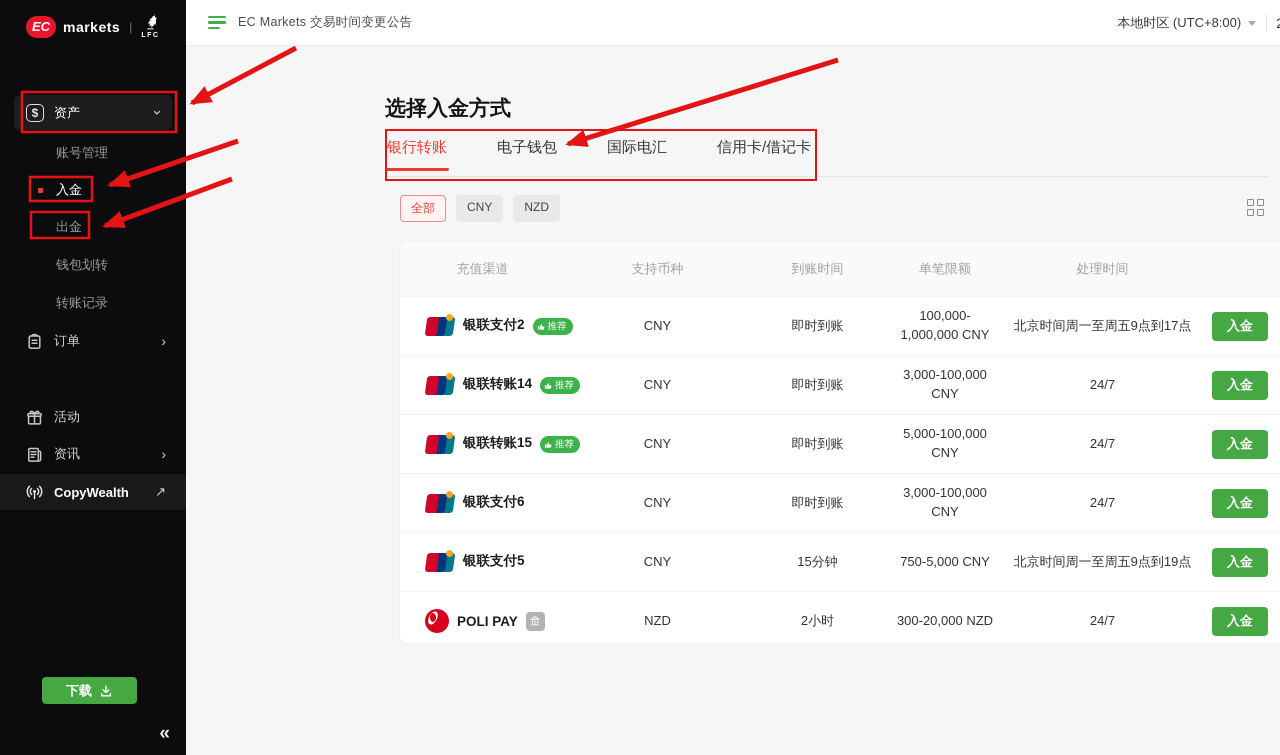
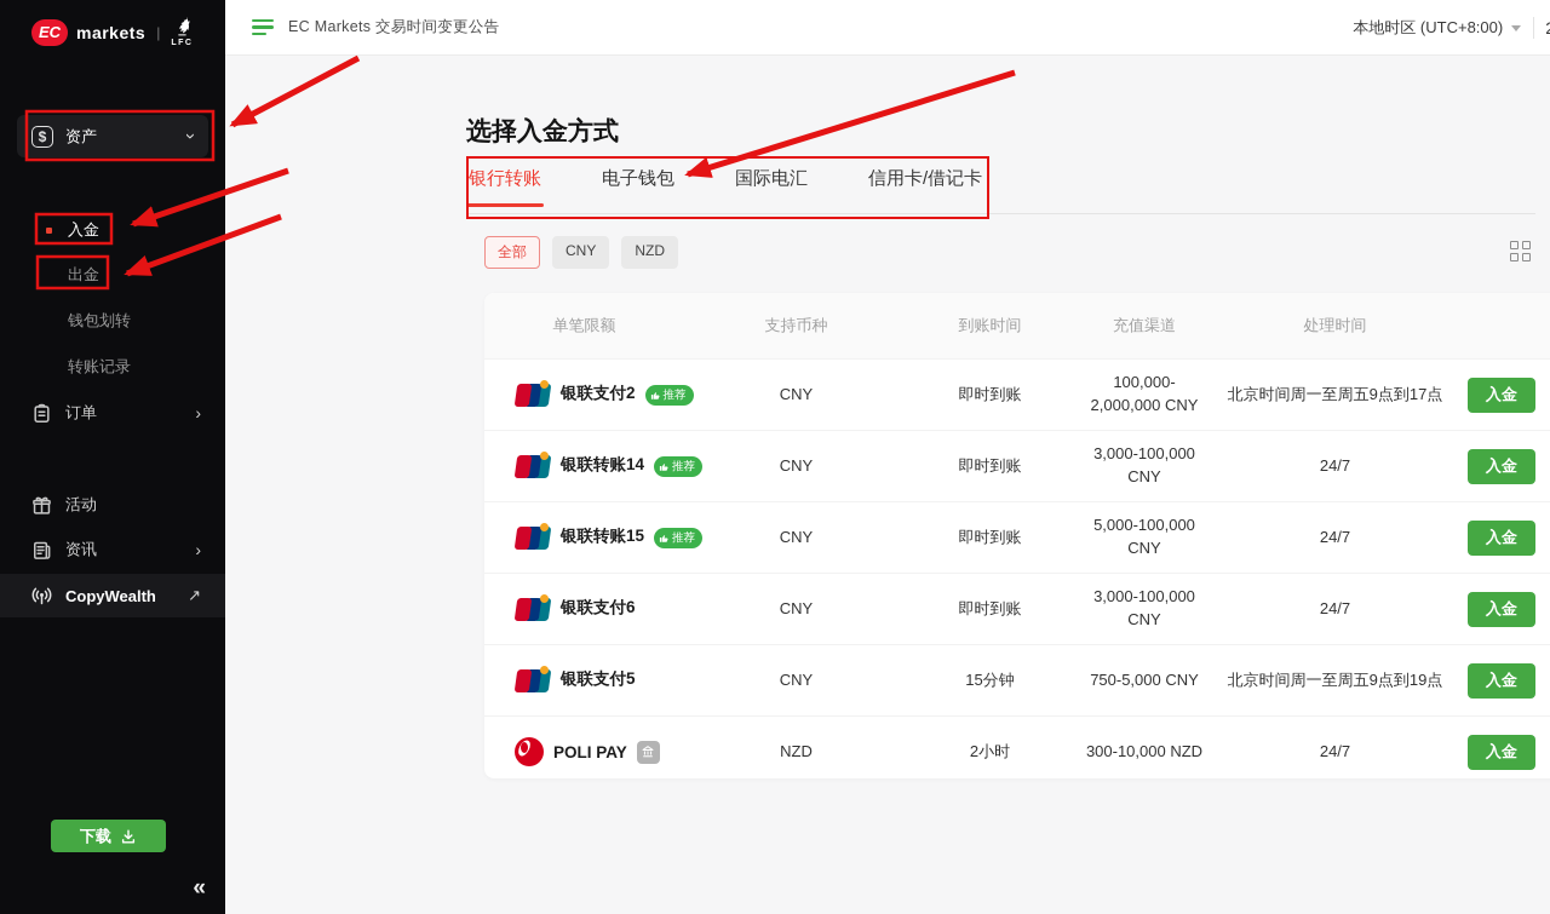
  EC
  markets
  |
  $
  资产
- 账号管理
  入金
  出金
  钱包划转
  转账记录
  订单
  ›
  活动
  资讯
  ›
  CopyWealth
  ↗
  下载
  «
  EC Markets 交易时间变更公告
  本地时区 (UTC+8:00)
  选择入金方式
  银行转账
  电子钱包
  国际电汇
  信用卡/借记卡
  全部
  CNY
  NZD
- 充值渠道
+ 单笔限额
  支持币种
  到账时间
- 单笔限额
+ 充值渠道
  处理时间
  银联支付2
  推荐
  CNY
  即时到账
- 100,000-1,000,000 CNY
+ 100,000-2,000,000 CNY
  北京时间周一至周五9点到17点
  入金
  银联转账14
  推荐
  CNY
  即时到账
  3,000-100,000 CNY
  24/7
  入金
  银联转账15
  推荐
  CNY
  即时到账
  5,000-100,000 CNY
  24/7
  入金
  银联支付6
  CNY
  即时到账
  3,000-100,000 CNY
  24/7
  入金
  银联支付5
  CNY
  15分钟
  750-5,000 CNY
  北京时间周一至周五9点到19点
  入金
  POLI PAY
  NZD
  2小时
- 300-20,000 NZD
+ 300-10,000 NZD
  24/7
  入金
